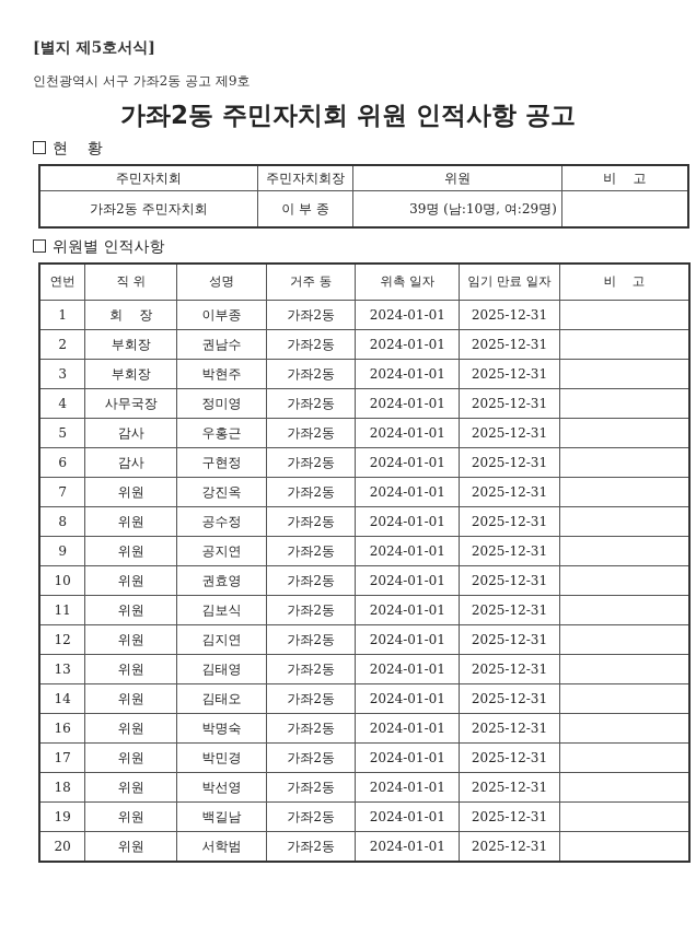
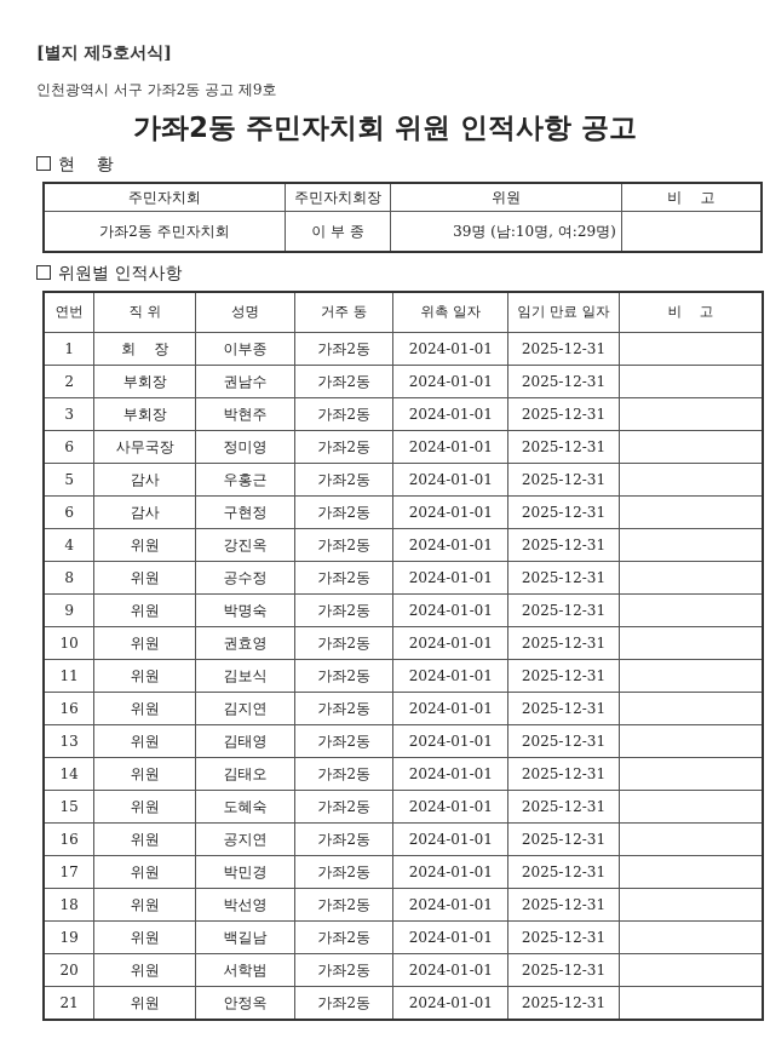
  [별지 제5호서식]
  인천광역시 서구 가좌2동 공고 제9호
  가좌2동 주민자치회 위원 인적사항 공고
  현 황
  주민자치회	주민자치회장	위원	비 고
  가좌2동 주민자치회	이 부 종	39명 (남:10명, 여:29명)
  위원별 인적사항
  연번	직 위	성명	거주 동	위촉 일자	임기 만료 일자	비 고
  1	회 장	이부종	가좌2동	2024-01-01	2025-12-31
  2	부회장	권남수	가좌2동	2024-01-01	2025-12-31
  3	부회장	박현주	가좌2동	2024-01-01	2025-12-31
- 4	사무국장	정미영	가좌2동	2024-01-01	2025-12-31
+ 6	사무국장	정미영	가좌2동	2024-01-01	2025-12-31
  5	감사	우홍근	가좌2동	2024-01-01	2025-12-31
  6	감사	구현정	가좌2동	2024-01-01	2025-12-31
- 7	위원	강진옥	가좌2동	2024-01-01	2025-12-31
+ 4	위원	강진옥	가좌2동	2024-01-01	2025-12-31
  8	위원	공수정	가좌2동	2024-01-01	2025-12-31
- 9	위원	공지연	가좌2동	2024-01-01	2025-12-31
+ 9	위원	박명숙	가좌2동	2024-01-01	2025-12-31
  10	위원	권효영	가좌2동	2024-01-01	2025-12-31
  11	위원	김보식	가좌2동	2024-01-01	2025-12-31
- 12	위원	김지연	가좌2동	2024-01-01	2025-12-31
+ 16	위원	김지연	가좌2동	2024-01-01	2025-12-31
  13	위원	김태영	가좌2동	2024-01-01	2025-12-31
  14	위원	김태오	가좌2동	2024-01-01	2025-12-31
+ 15	위원	도혜숙	가좌2동	2024-01-01	2025-12-31
- 16	위원	박명숙	가좌2동	2024-01-01	2025-12-31
+ 16	위원	공지연	가좌2동	2024-01-01	2025-12-31
  17	위원	박민경	가좌2동	2024-01-01	2025-12-31
  18	위원	박선영	가좌2동	2024-01-01	2025-12-31
  19	위원	백길남	가좌2동	2024-01-01	2025-12-31
  20	위원	서학범	가좌2동	2024-01-01	2025-12-31
+ 21	위원	안정옥	가좌2동	2024-01-01	2025-12-31
